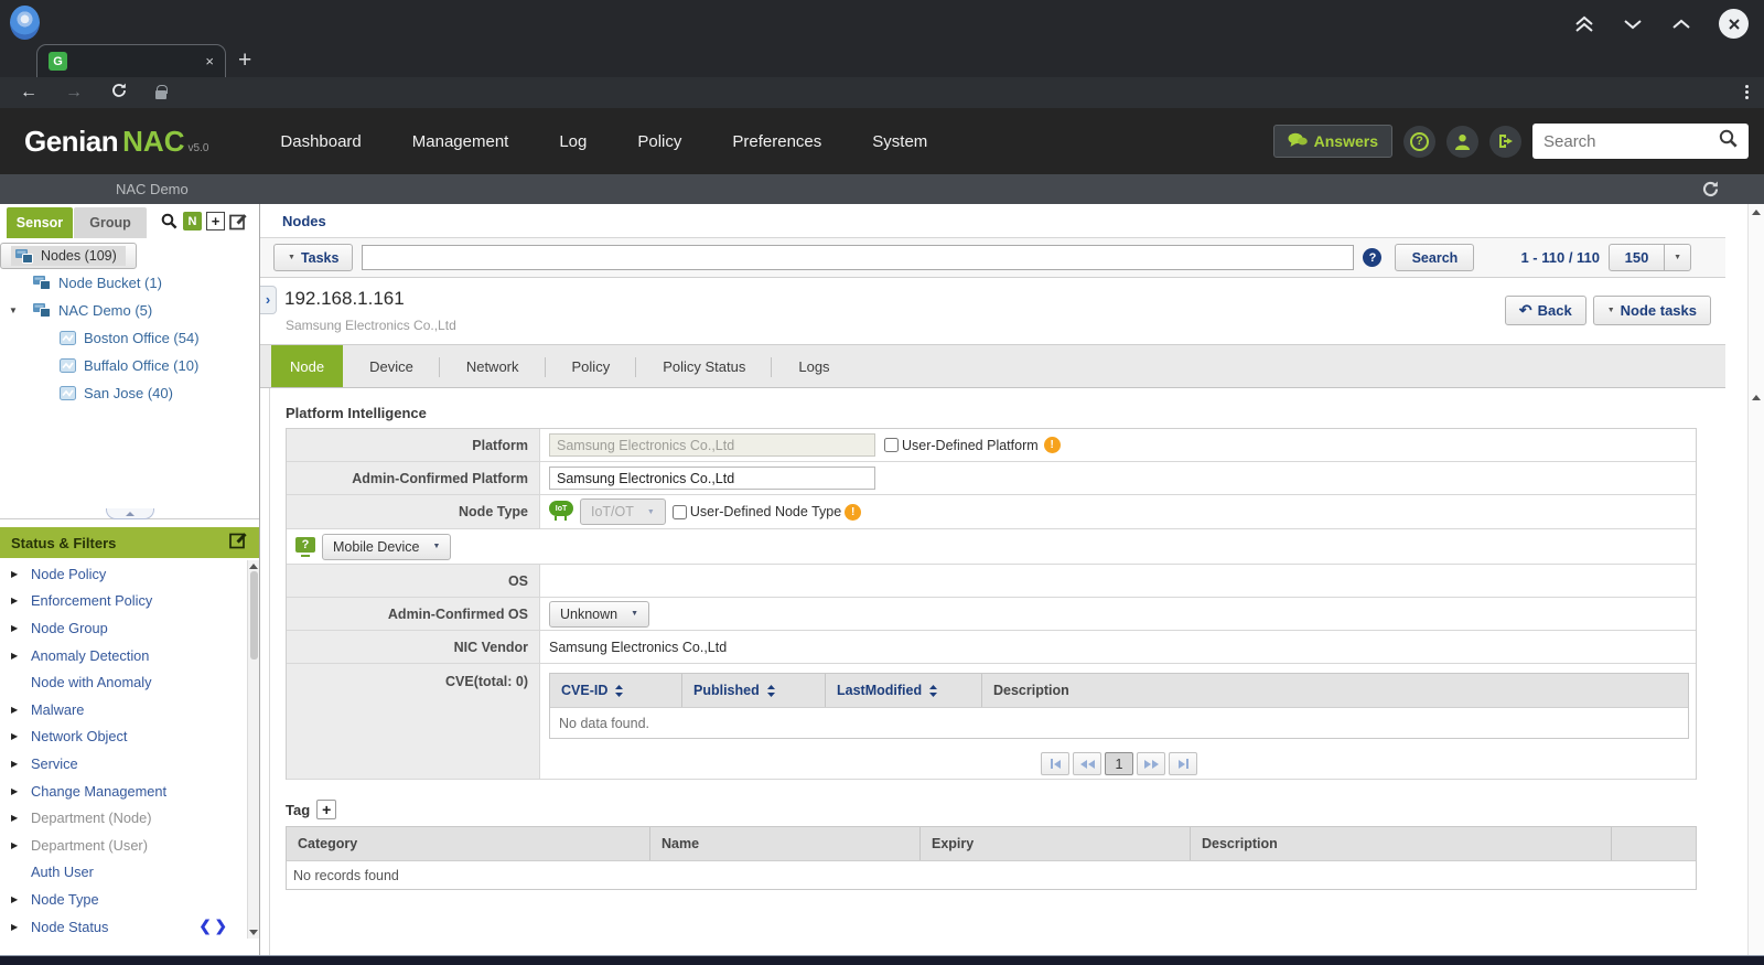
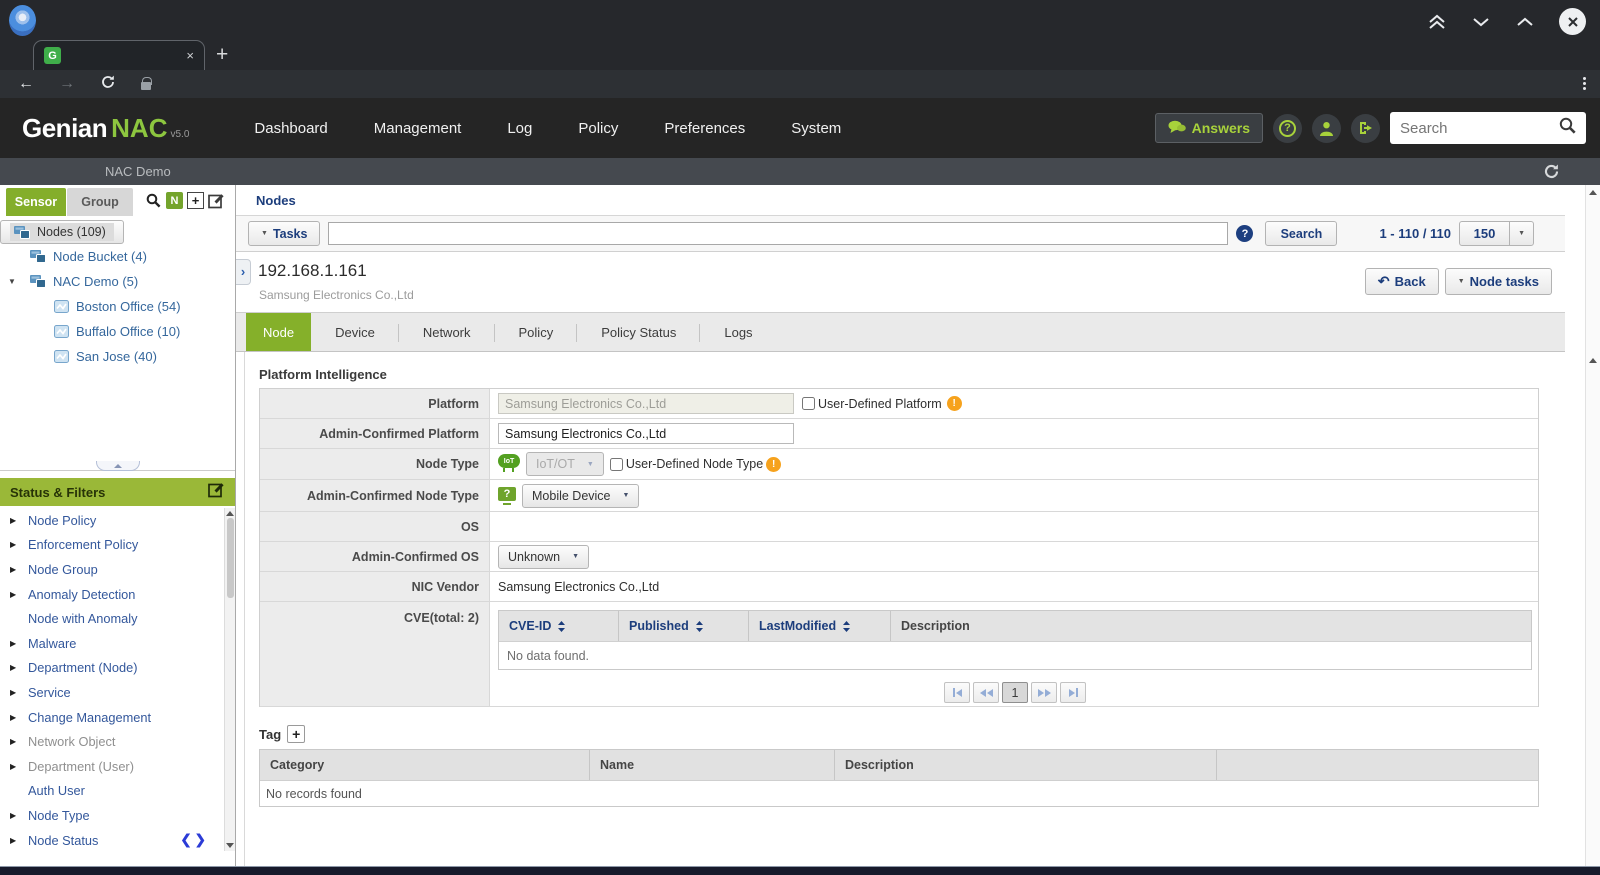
  G
  ×
  +
  ←
  →
  Genian NAC v5.0
  Dashboard
  Management
  Log
  Policy
  Preferences
  System
  Answers
  ?
  Search
  NAC Demo
  Sensor
  Group
  N
  +
  Nodes (109)
- Node Bucket (1)
+ Node Bucket (4)
  ▼
  NAC Demo (5)
  Boston Office (54)
  Buffalo Office (10)
  San Jose (40)
  Status & Filters
  ▶
  Node Policy
  ▶
  Enforcement Policy
  ▶
  Node Group
  ▶
  Anomaly Detection
  Node with Anomaly
  ▶
  Malware
  ▶
- Network Object
+ Department (Node)
  ▶
  Service
  ▶
  Change Management
  ▶
- Department (Node)
+ Network Object
  ▶
  Department (User)
  Auth User
  ▶
  Node Type
  ▶
  Node Status
  ❮❯
  Nodes
  Tasks
  ?
  Search
  1 - 110 / 110
  150
  ›
  192.168.1.161
  Samsung Electronics Co.,Ltd
  ↶
  Back
  Node tasks
  Node
  Device
  Network
  Policy
  Policy Status
  Logs
  Platform Intelligence
  Platform
  Samsung Electronics Co.,Ltd
  User-Defined Platform
  !
  Admin-Confirmed Platform
  Samsung Electronics Co.,Ltd
  Node Type
  IoT/OT
  User-Defined Node Type
  !
+ Admin-Confirmed Node Type
  ?
  Mobile Device
  OS
  Admin-Confirmed OS
  Unknown
  NIC Vendor
  Samsung Electronics Co.,Ltd
- CVE(total: 0)
+ CVE(total: 2)
  CVE-ID
  Published
  LastModified
  Description
  No data found.
  1
  Tag
  +
  Category
  Name
- Expiry
  Description
  No records found
